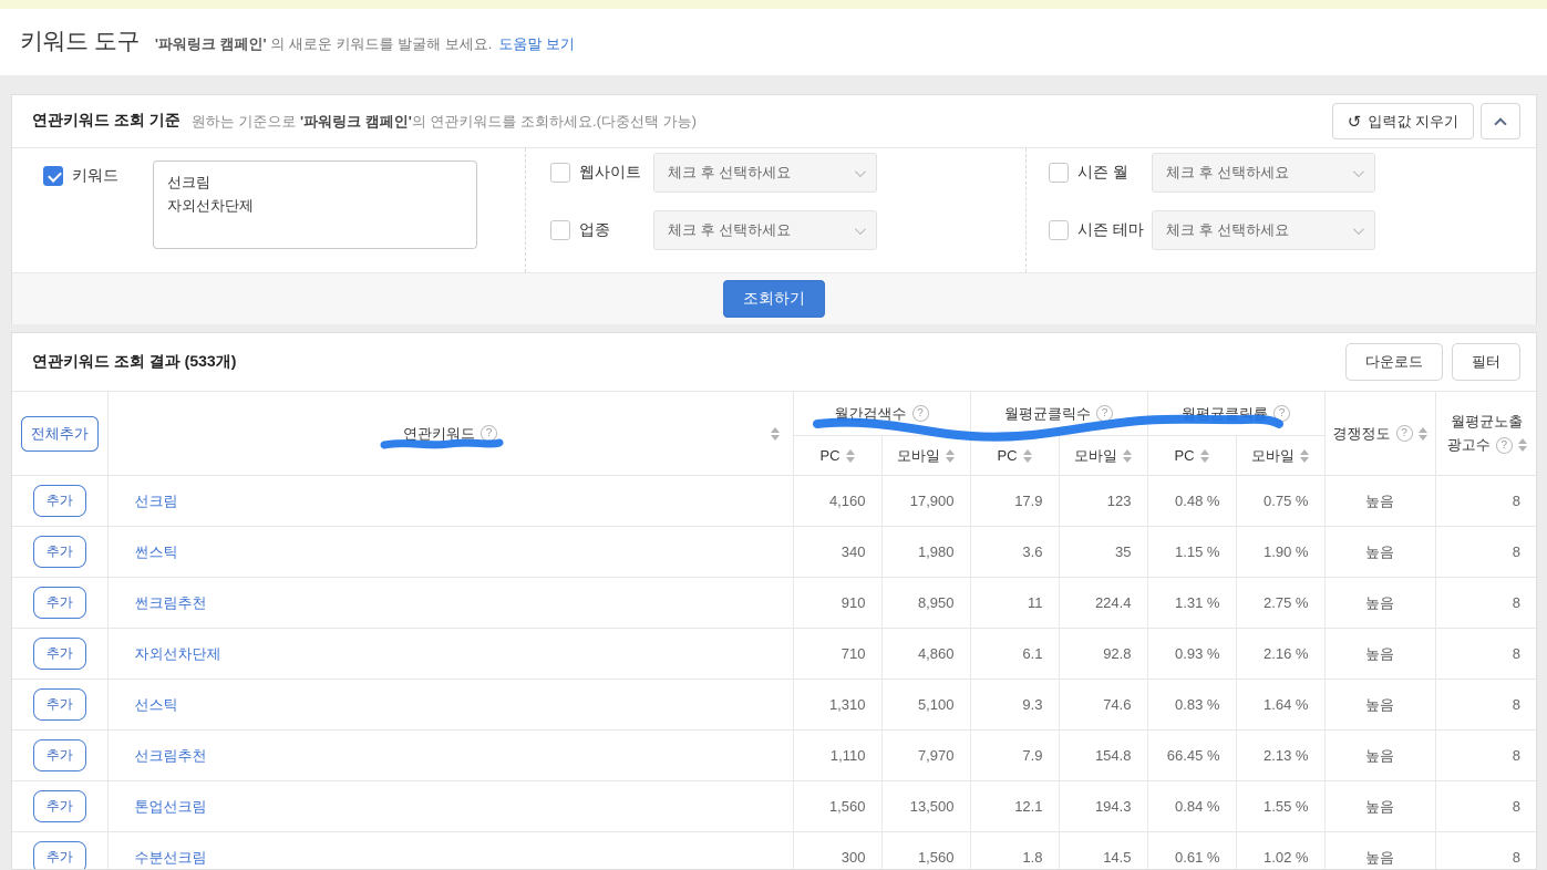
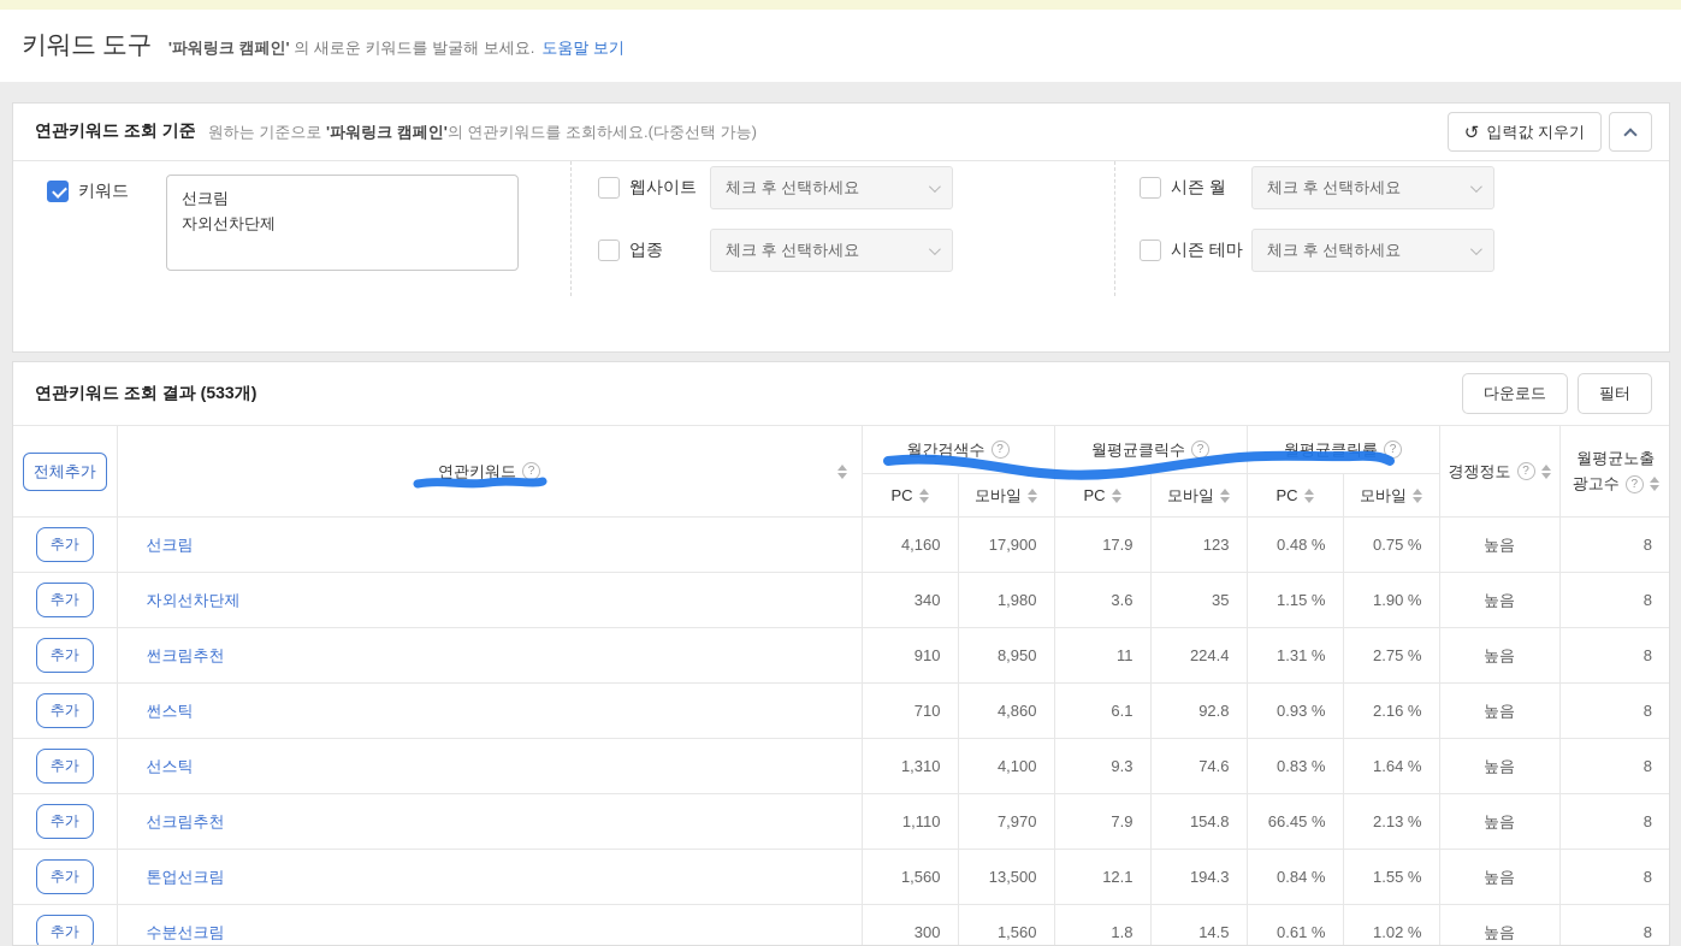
  키워드 도구
  '파워링크 캠페인' 의 새로운 키워드를 발굴해 보세요. 도움말 보기
  연관키워드 조회 기준
  원하는 기준으로 '파워링크 캠페인'의 연관키워드를 조회하세요.(다중선택 가능)
  ↺
  입력값 지우기
  키워드
  선크림
  자외선차단제
  웹사이트
  체크 후 선택하세요
  업종
  체크 후 선택하세요
  시즌 월
  체크 후 선택하세요
  시즌 테마
  체크 후 선택하세요
- 조회하기
  연관키워드 조회 결과 (533개)
  다운로드
  필터
  전체추가	연관키워드 ?	월간검색수 ?	월평균클릭수 ?	월평균클릭률 ?	경쟁정도 ?	월평균노출 광고수 ?
  PC	모바일	PC	모바일	PC	모바일
  추가	선크림	4,160	17,900	17.9	123	0.48 %	0.75 %	높음	8
- 추가	썬스틱	340	1,980	3.6	35	1.15 %	1.90 %	높음	8
+ 추가	자외선차단제	340	1,980	3.6	35	1.15 %	1.90 %	높음	8
  추가	썬크림추천	910	8,950	11	224.4	1.31 %	2.75 %	높음	8
- 추가	자외선차단제	710	4,860	6.1	92.8	0.93 %	2.16 %	높음	8
+ 추가	썬스틱	710	4,860	6.1	92.8	0.93 %	2.16 %	높음	8
- 추가	선스틱	1,310	5,100	9.3	74.6	0.83 %	1.64 %	높음	8
+ 추가	선스틱	1,310	4,100	9.3	74.6	0.83 %	1.64 %	높음	8
  추가	선크림추천	1,110	7,970	7.9	154.8	66.45 %	2.13 %	높음	8
  추가	톤업선크림	1,560	13,500	12.1	194.3	0.84 %	1.55 %	높음	8
  추가	수분선크림	300	1,560	1.8	14.5	0.61 %	1.02 %	높음	8
